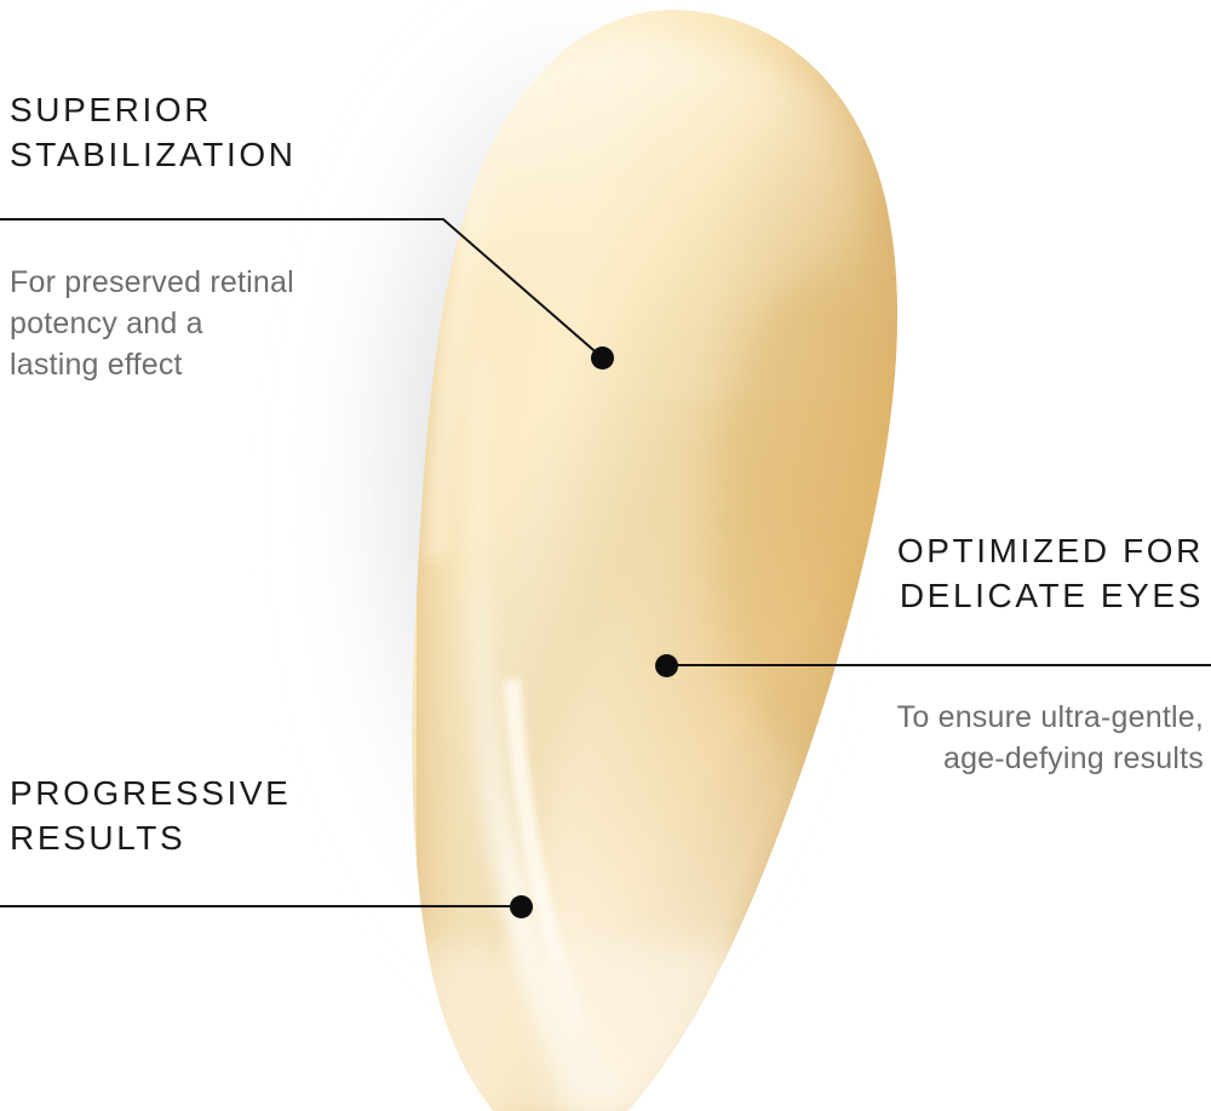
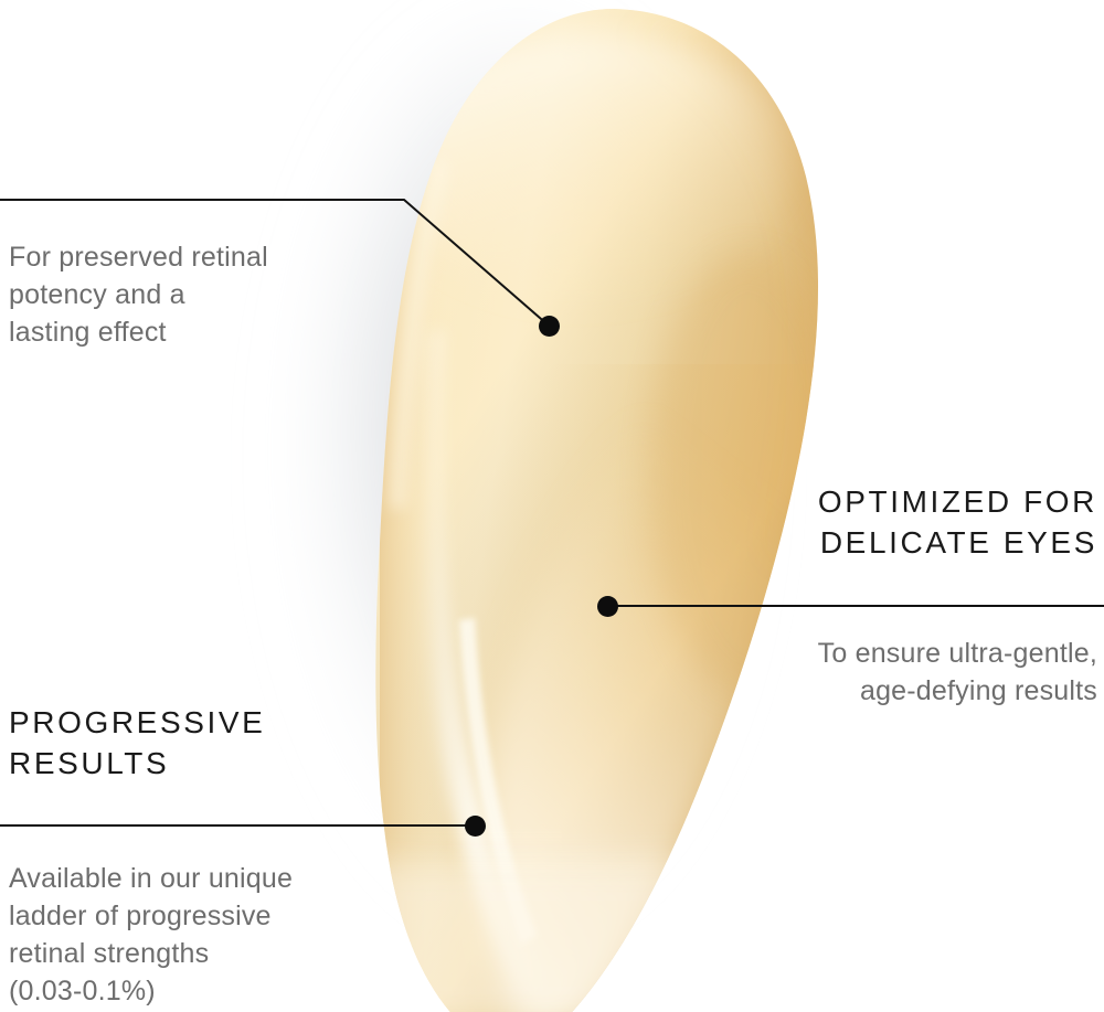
- SUPERIOR
- STABILIZATION
  For preserved retinal
  potency and a
  lasting effect
  OPTIMIZED FOR
  DELICATE EYES
  To ensure ultra-gentle,
  age-defying results
  PROGRESSIVE
  RESULTS
+ Available in our unique
+ ladder of progressive
+ retinal strengths
+ (0.03-0.1%)
